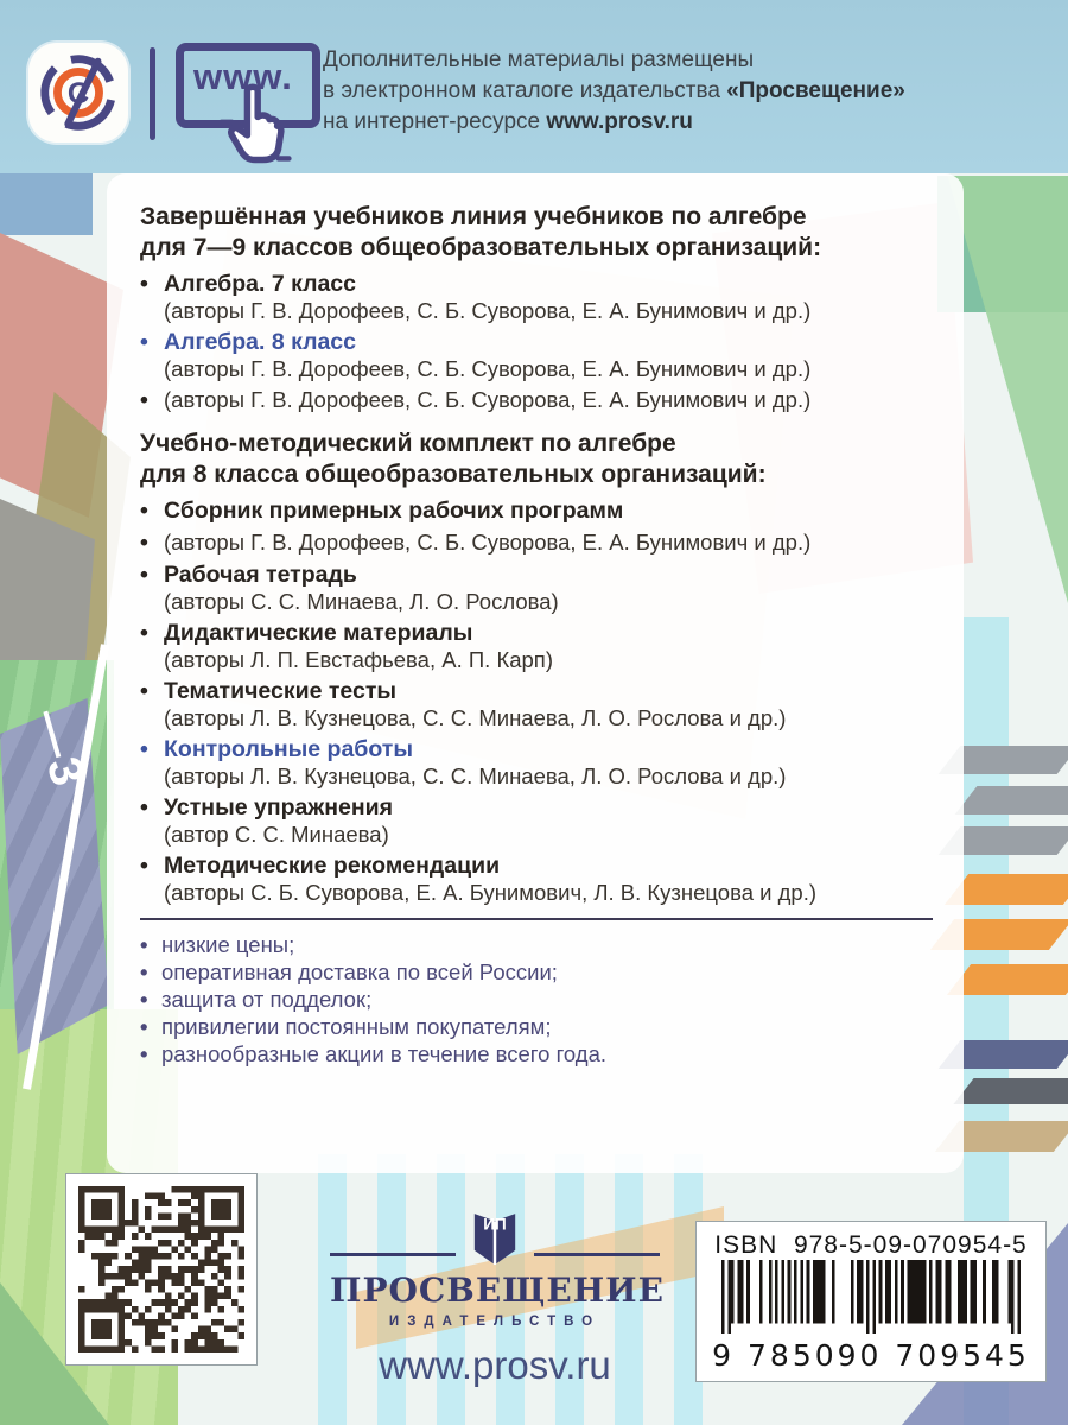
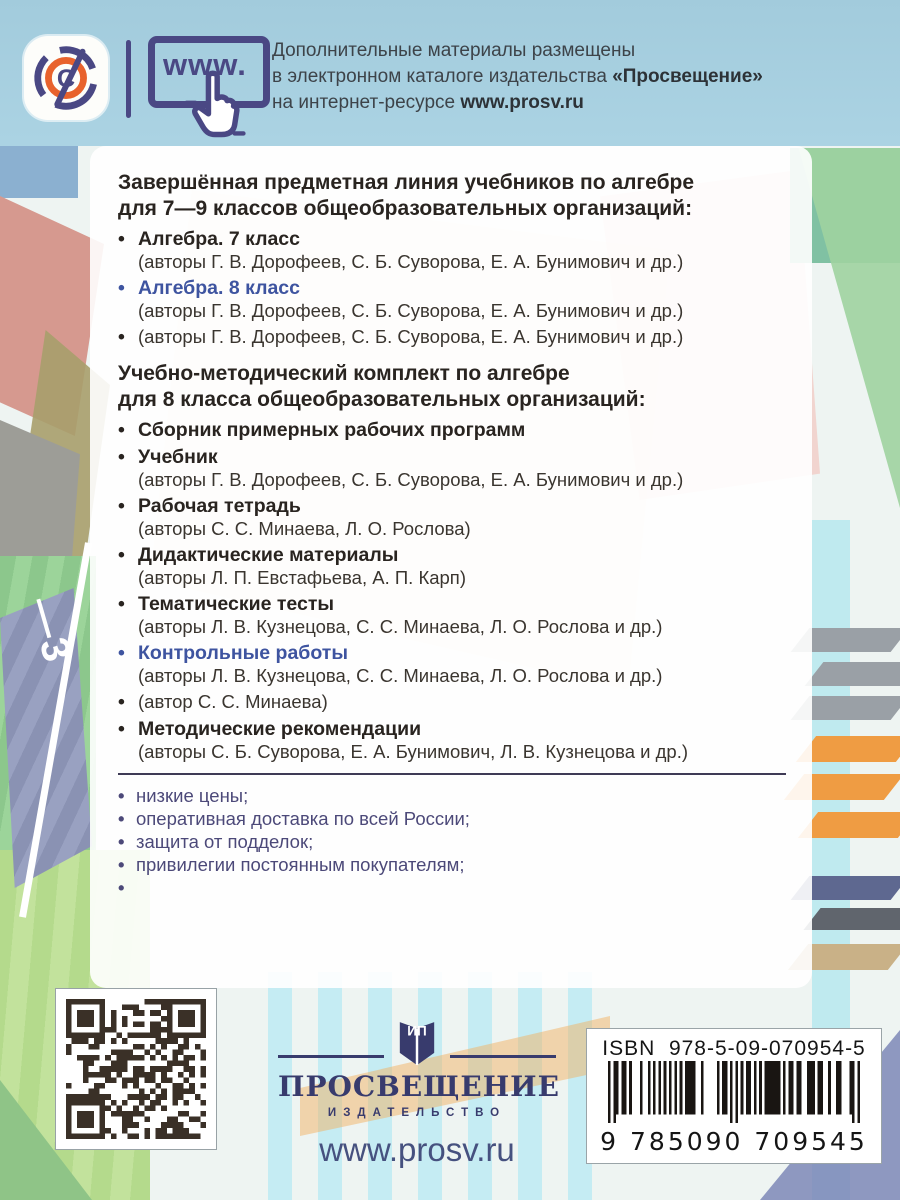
  С
  www.
  Дополнительные материалы размещены
  в электронном каталоге издательства «Просвещение»
  на интернет-ресурсе www.prosv.ru
- Завершённая учебников линия учебников по алгебре
+ Завершённая предметная линия учебников по алгебре
  для 7—9 классов общеобразовательных организаций:
  •
  Алгебра. 7 класс
  (авторы Г. В. Дорофеев, С. Б. Суворова, Е. А. Бунимович и др.)
  •
  Алгебра. 8 класс
  (авторы Г. В. Дорофеев, С. Б. Суворова, Е. А. Бунимович и др.)
  •
  (авторы Г. В. Дорофеев, С. Б. Суворова, Е. А. Бунимович и др.)
  Учебно-методический комплект по алгебре
  для 8 класса общеобразовательных организаций:
  •
  Сборник примерных рабочих программ
  •
+ Учебник
  (авторы Г. В. Дорофеев, С. Б. Суворова, Е. А. Бунимович и др.)
  •
  Рабочая тетрадь
  (авторы С. С. Минаева, Л. О. Рослова)
  •
  Дидактические материалы
  (авторы Л. П. Евстафьева, А. П. Карп)
  •
  Тематические тесты
  (авторы Л. В. Кузнецова, С. С. Минаева, Л. О. Рослова и др.)
  •
  Контрольные работы
  (авторы Л. В. Кузнецова, С. С. Минаева, Л. О. Рослова и др.)
  •
- Устные упражнения
  (автор С. С. Минаева)
  •
  Методические рекомендации
  (авторы С. Б. Суворова, Е. А. Бунимович, Л. В. Кузнецова и др.)
  •
  низкие цены;
  •
  оперативная доставка по всей России;
  •
  защита от подделок;
  •
  привилегии постоянным покупателям;
  •
- разнообразные акции в течение всего года.
  ИП
  ПРОСВЕЩЕНИЕ
  ИЗДАТЕЛЬСТВО
  www.prosv.ru
  ISBN 978-5-09-070954-5
  9 785090 709545
